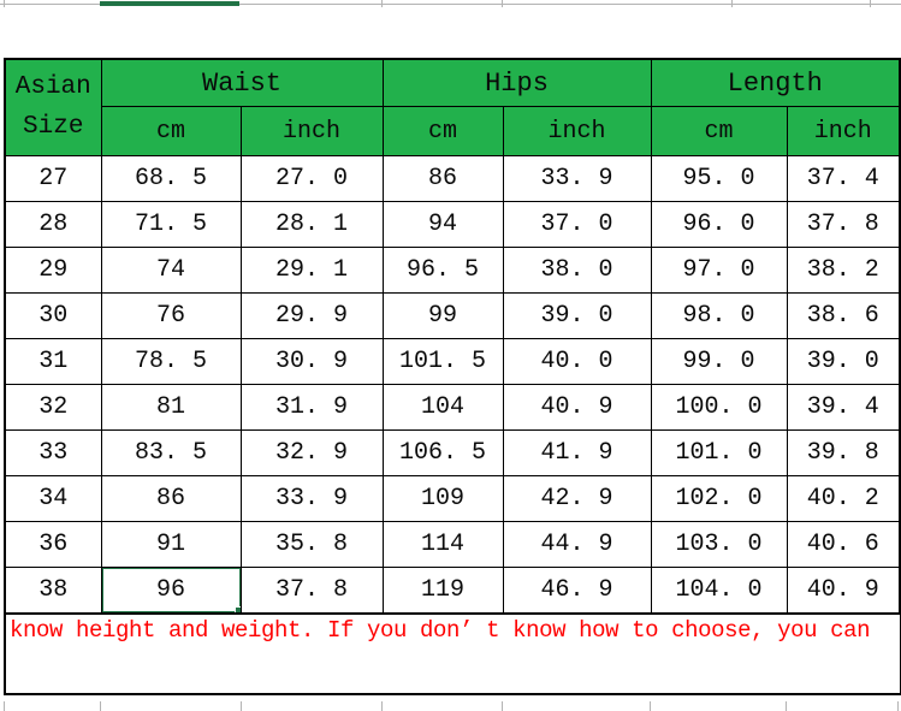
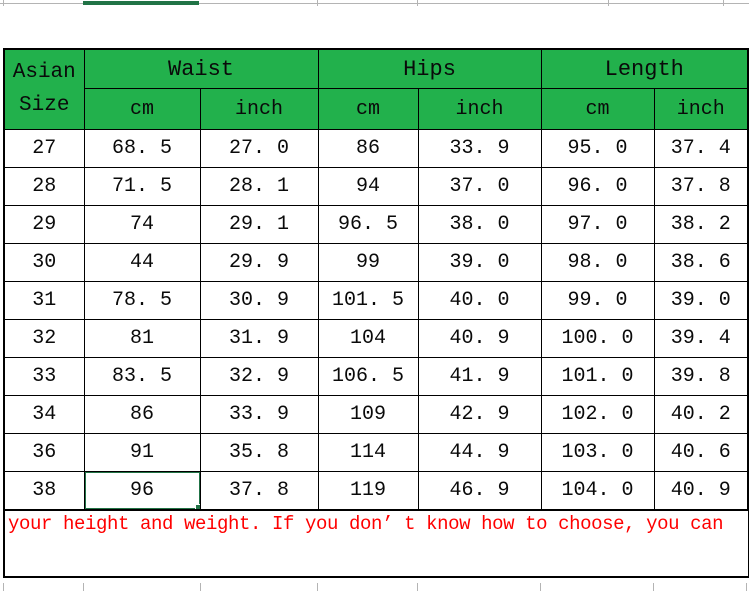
  Asian Size	Waist	Hips	Length
  cm	inch	cm	inch	cm	inch
  27	68. 5	27. 0	86	33. 9	95. 0	37. 4
  28	71. 5	28. 1	94	37. 0	96. 0	37. 8
  29	74	29. 1	96. 5	38. 0	97. 0	38. 2
- 30	76	29. 9	99	39. 0	98. 0	38. 6
+ 30	44	29. 9	99	39. 0	98. 0	38. 6
  31	78. 5	30. 9	101. 5	40. 0	99. 0	39. 0
  32	81	31. 9	104	40. 9	100. 0	39. 4
  33	83. 5	32. 9	106. 5	41. 9	101. 0	39. 8
  34	86	33. 9	109	42. 9	102. 0	40. 2
  36	91	35. 8	114	44. 9	103. 0	40. 6
  38	96	37. 8	119	46. 9	104. 0	40. 9
- know height and weight. If you don’ t know how to choose, you can
+ your height and weight. If you don’ t know how to choose, you can
